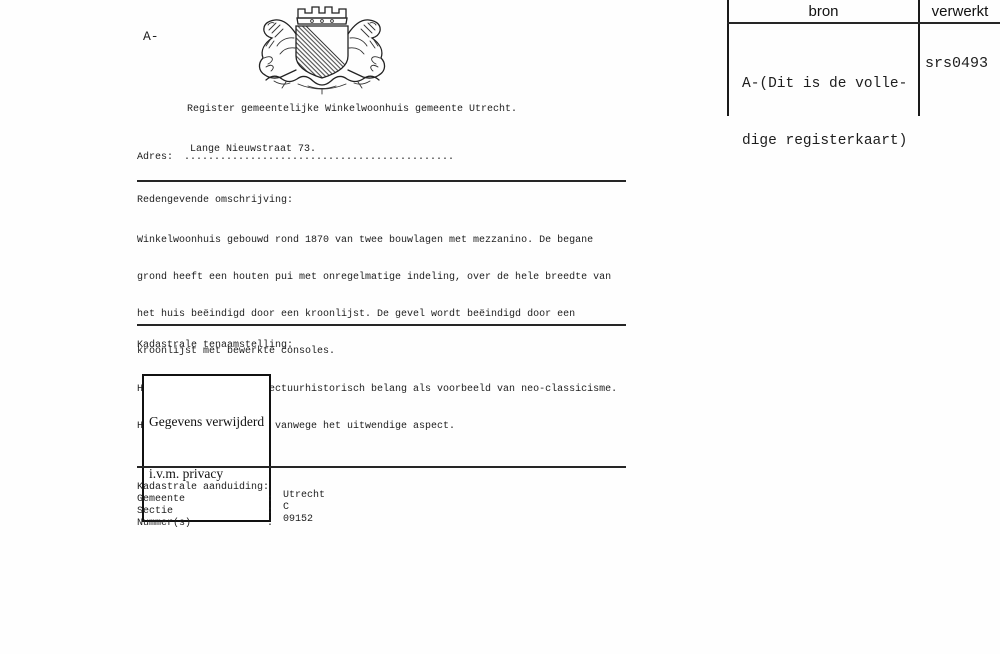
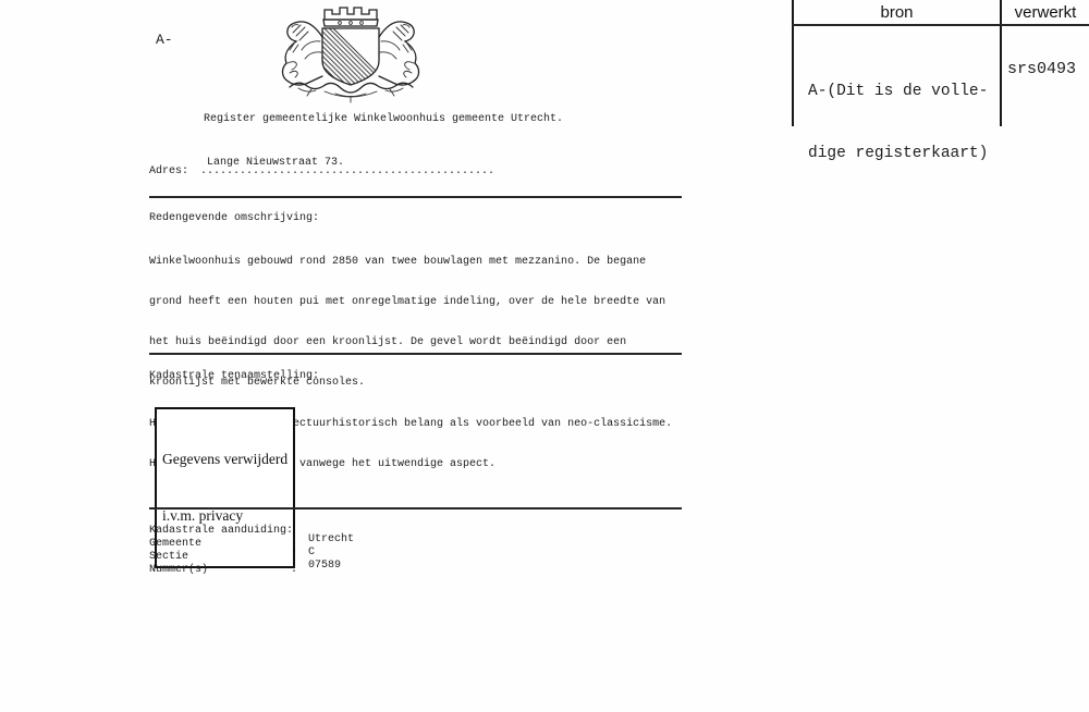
  A-
  Register gemeentelijke Winkelwoonhuis gemeente Utrecht.
  bron
  verwerkt
  A-(Dit is de volle-
  dige registerkaart)
  srs0493
  Adres:
  .............................................
  Lange Nieuwstraat 73.
  Redengevende omschrijving:
- Winkelwoonhuis gebouwd rond 1870 van twee bouwlagen met mezzanino. De begane
+ Winkelwoonhuis gebouwd rond 2850 van twee bouwlagen met mezzanino. De begane
  grond heeft een houten pui met onregelmatige indeling, over de hele breedte van
  het huis beëindigd door een kroonlijst. De gevel wordt beëindigd door een
  kroonlijst met bewerkte consoles.
  Hectuurhistorisch belang als voorbeeld van neo-classicisme.
  Kadastrale tenaamstelling:
  Gegevens verwijderd
  i.v.m. privacy
  Kadastrale aanduiding:
  Gemeente
  :
  Utrecht
  Sectie
  :
  C
  Nummer(s)
  :
- 09152
+ 07589
